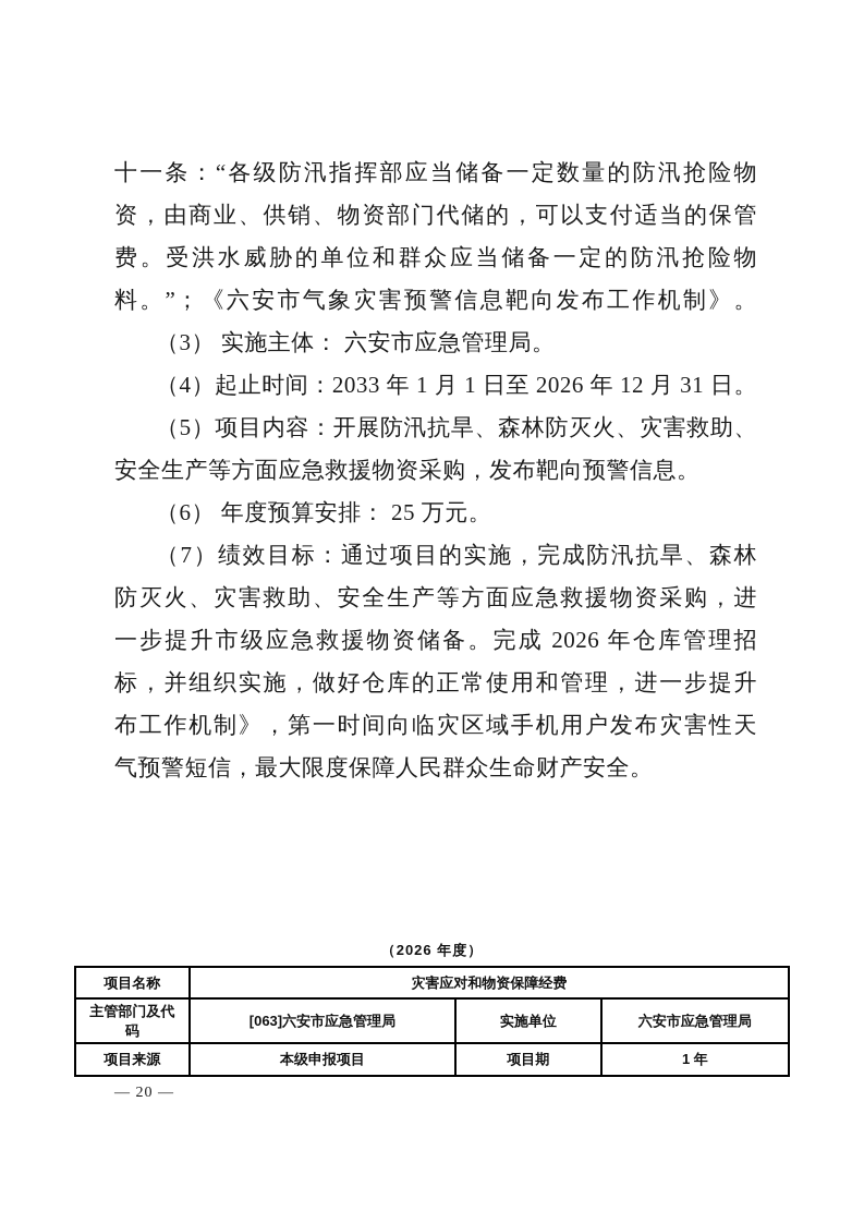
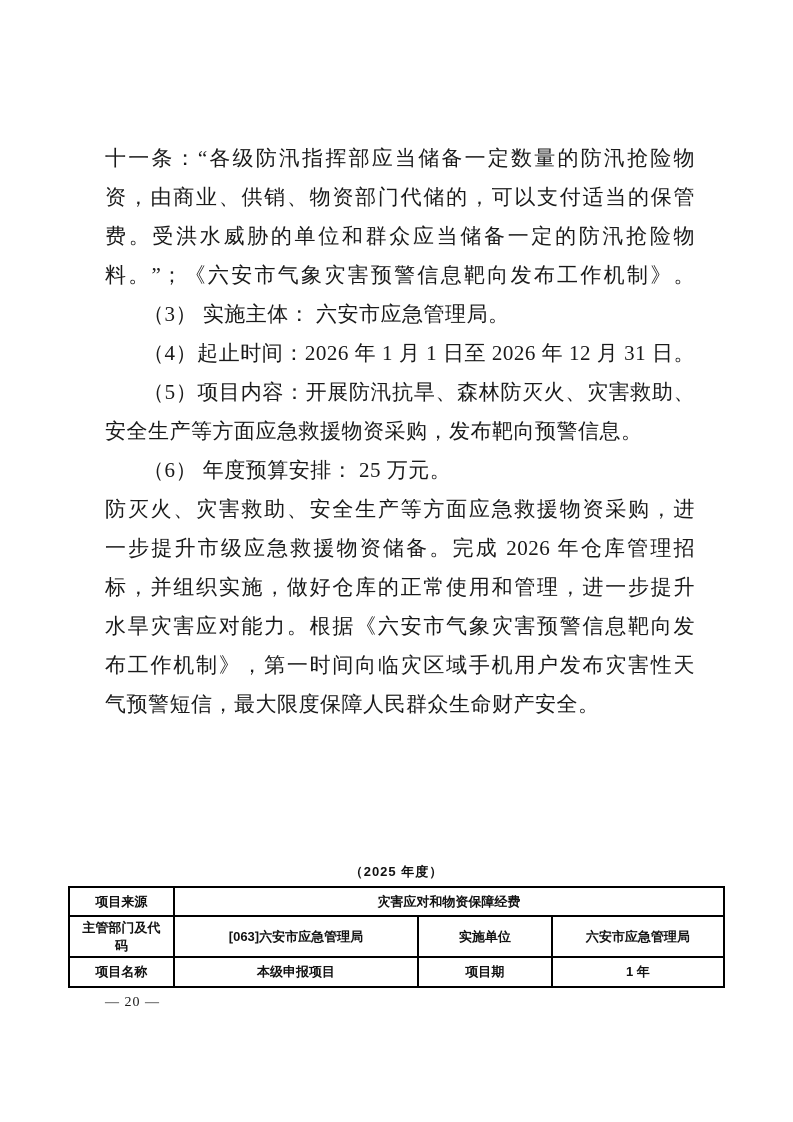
  十一条：“各级防汛指挥部应当储备一定数量的防汛抢险物
  资，由商业、供销、物资部门代储的，可以支付适当的保管
  费。受洪水威胁的单位和群众应当储备一定的防汛抢险物
  料。”；《六安市气象灾害预警信息靶向发布工作机制》。
  （3） 实施主体： 六安市应急管理局。
- （4）起止时间：2033 年 1 月 1 日至 2026 年 12 月 31 日。
+ （4）起止时间：2026 年 1 月 1 日至 2026 年 12 月 31 日。
  （5）项目内容：开展防汛抗旱、森林防灭火、灾害救助、
  安全生产等方面应急救援物资采购，发布靶向预警信息。
  （6） 年度预算安排： 25 万元。
- （7）绩效目标：通过项目的实施，完成防汛抗旱、森林
  防灭火、灾害救助、安全生产等方面应急救援物资采购，进
  一步提升市级应急救援物资储备。完成 2026 年仓库管理招
  标，并组织实施，做好仓库的正常使用和管理，进一步提升
+ 水旱灾害应对能力。根据《六安市气象灾害预警信息靶向发
  布工作机制》，第一时间向临灾区域手机用户发布灾害性天
  气预警短信，最大限度保障人民群众生命财产安全。
- （2026 年度）
+ （2025 年度）
- 项目名称	灾害应对和物资保障经费
+ 项目来源	灾害应对和物资保障经费
  主管部门及代码	[063]六安市应急管理局	实施单位	六安市应急管理局
- 项目来源	本级申报项目	项目期	1 年
+ 项目名称	本级申报项目	项目期	1 年
  — 20 —
